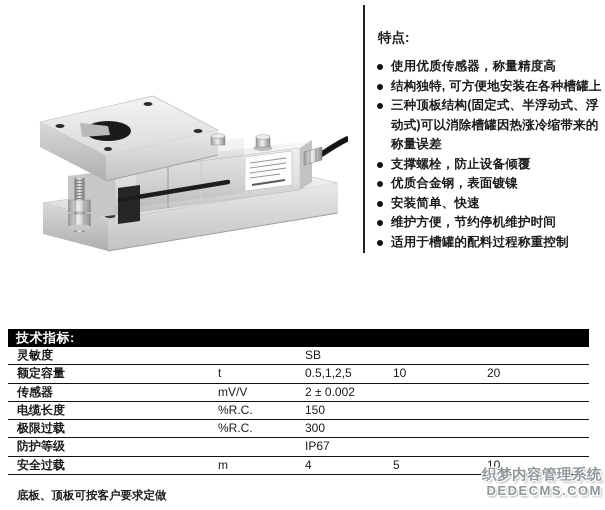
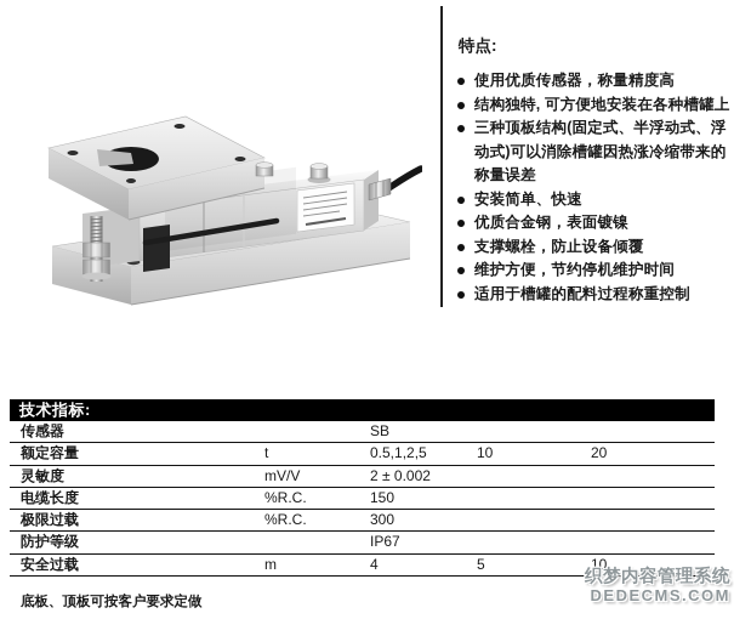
  特点:
  使用优质传感器，称量精度高
  结构独特, 可方便地安装在各种槽罐上
  三种顶板结构(固定式、半浮动式、浮动式)可以消除槽罐因热涨冷缩带来的称量误差
- 支撑螺栓，防止设备倾覆
+ 安装简单、快速
  优质合金钢，表面镀镍
- 安装简单、快速
+ 支撑螺栓，防止设备倾覆
  维护方便，节约停机维护时间
  适用于槽罐的配料过程称重控制
  技术指标:
- 灵敏度
+ 传感器
  SB
  额定容量
  t
  0.5,1,2,5
  10
  20
- 传感器
+ 灵敏度
  mV/V
  2 ± 0.002
  电缆长度
  %R.C.
  150
  极限过载
  %R.C.
  300
  防护等级
  IP67
  安全过载
  m
  4
  5
  10
  底板、顶板可按客户要求定做
  织梦内容管理系统
  DEDECMS.COM
